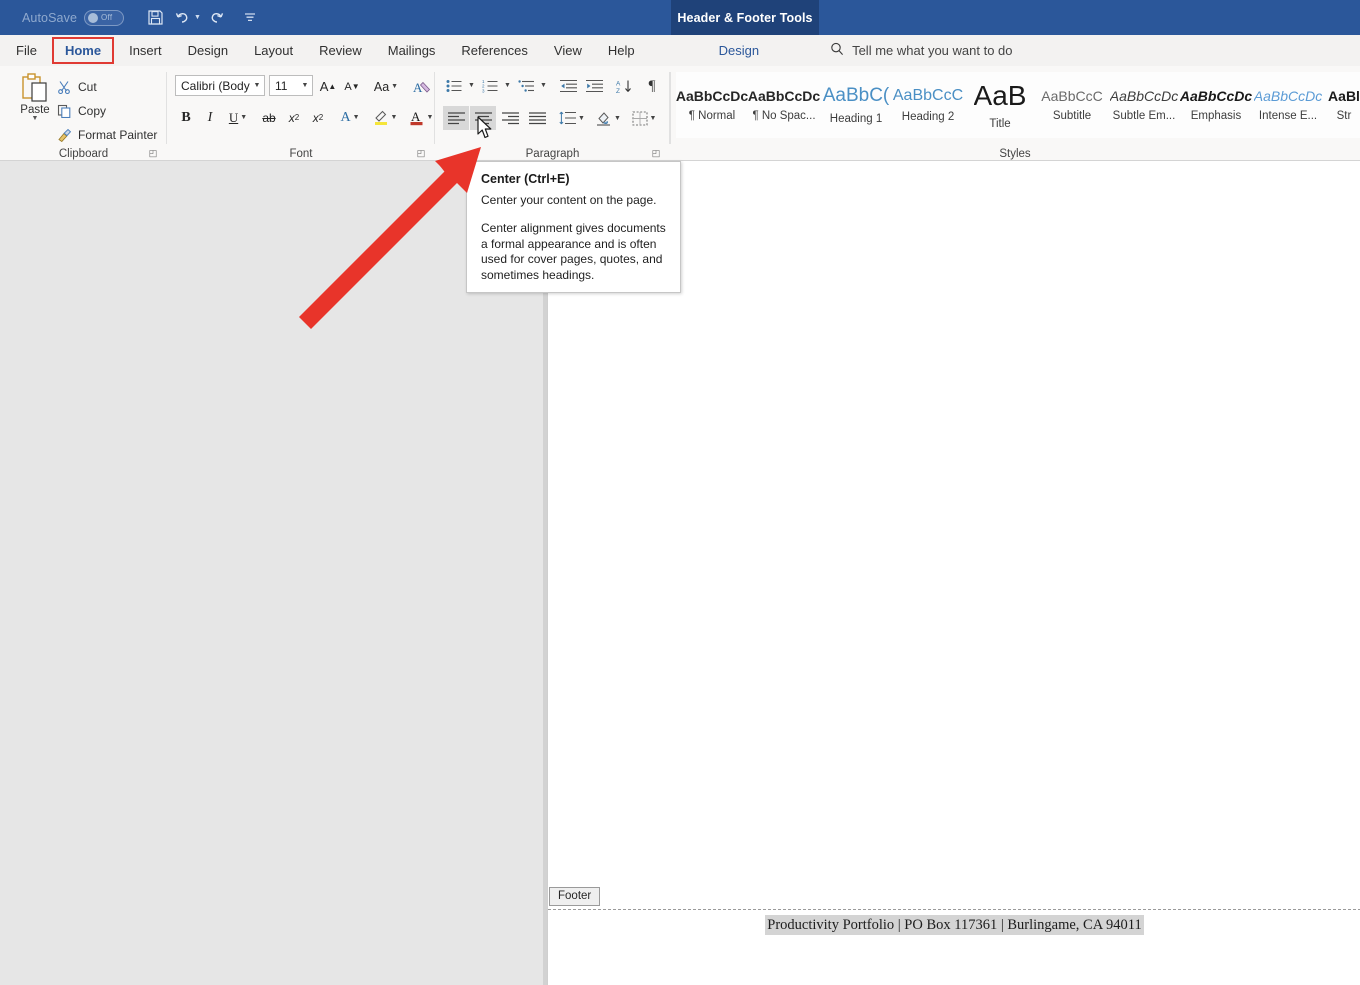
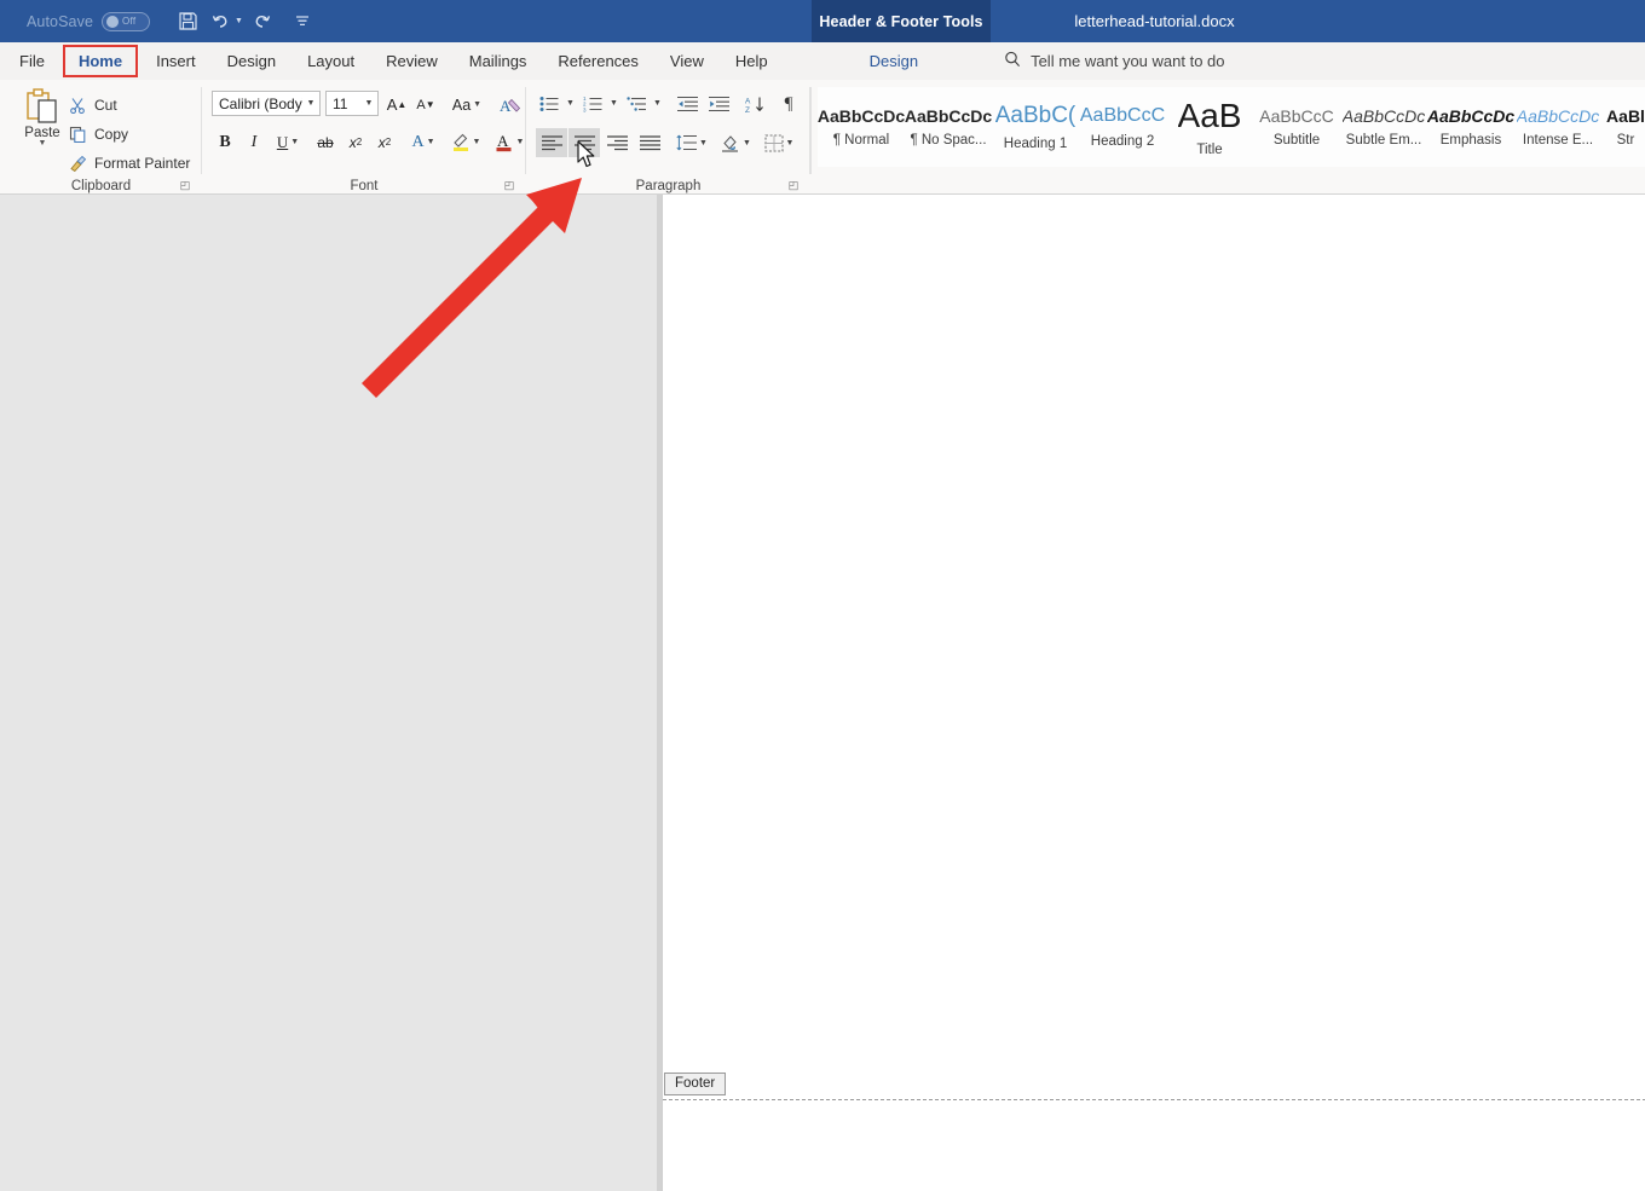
  AutoSave
  Off
  Header & Footer Tools
+ letterhead-tutorial.docx
  File
  Home
  Insert
  Design
  Layout
  Review
  Mailings
  References
  View
  Help
  Design
- Tell me what you want to do
+ Tell me want you want to do
  Paste
  Cut
  Copy
  Format Painter
  Clipboard
  ◰
  Calibri (Body
  11
  A
  ▲
  A
  ▼
  Aa
  A
  B
  I
  U
  ab
  x
  2
  x
  2
  A
  A
  Font
  ◰
  ¶
  Paragraph
  ◰
  AaBbCcDc
  ¶ Normal
  AaBbCcDc
  ¶ No Spac...
  AaBbC(
  Heading 1
  AaBbCcC
  Heading 2
  AaB
  Title
  AaBbCcC
  Subtitle
  AaBbCcDc
  Subtle Em...
  AaBbCcDc
  Emphasis
  AaBbCcDc
  Intense E...
  AaBl
  Str
- Styles
  Footer
- Productivity Portfolio | PO Box 117361 | Burlingame, CA 94011
- Center (Ctrl+E)
- Center your content on the page.
- Center alignment gives documents a formal appearance and is often used for cover pages, quotes, and sometimes headings.
